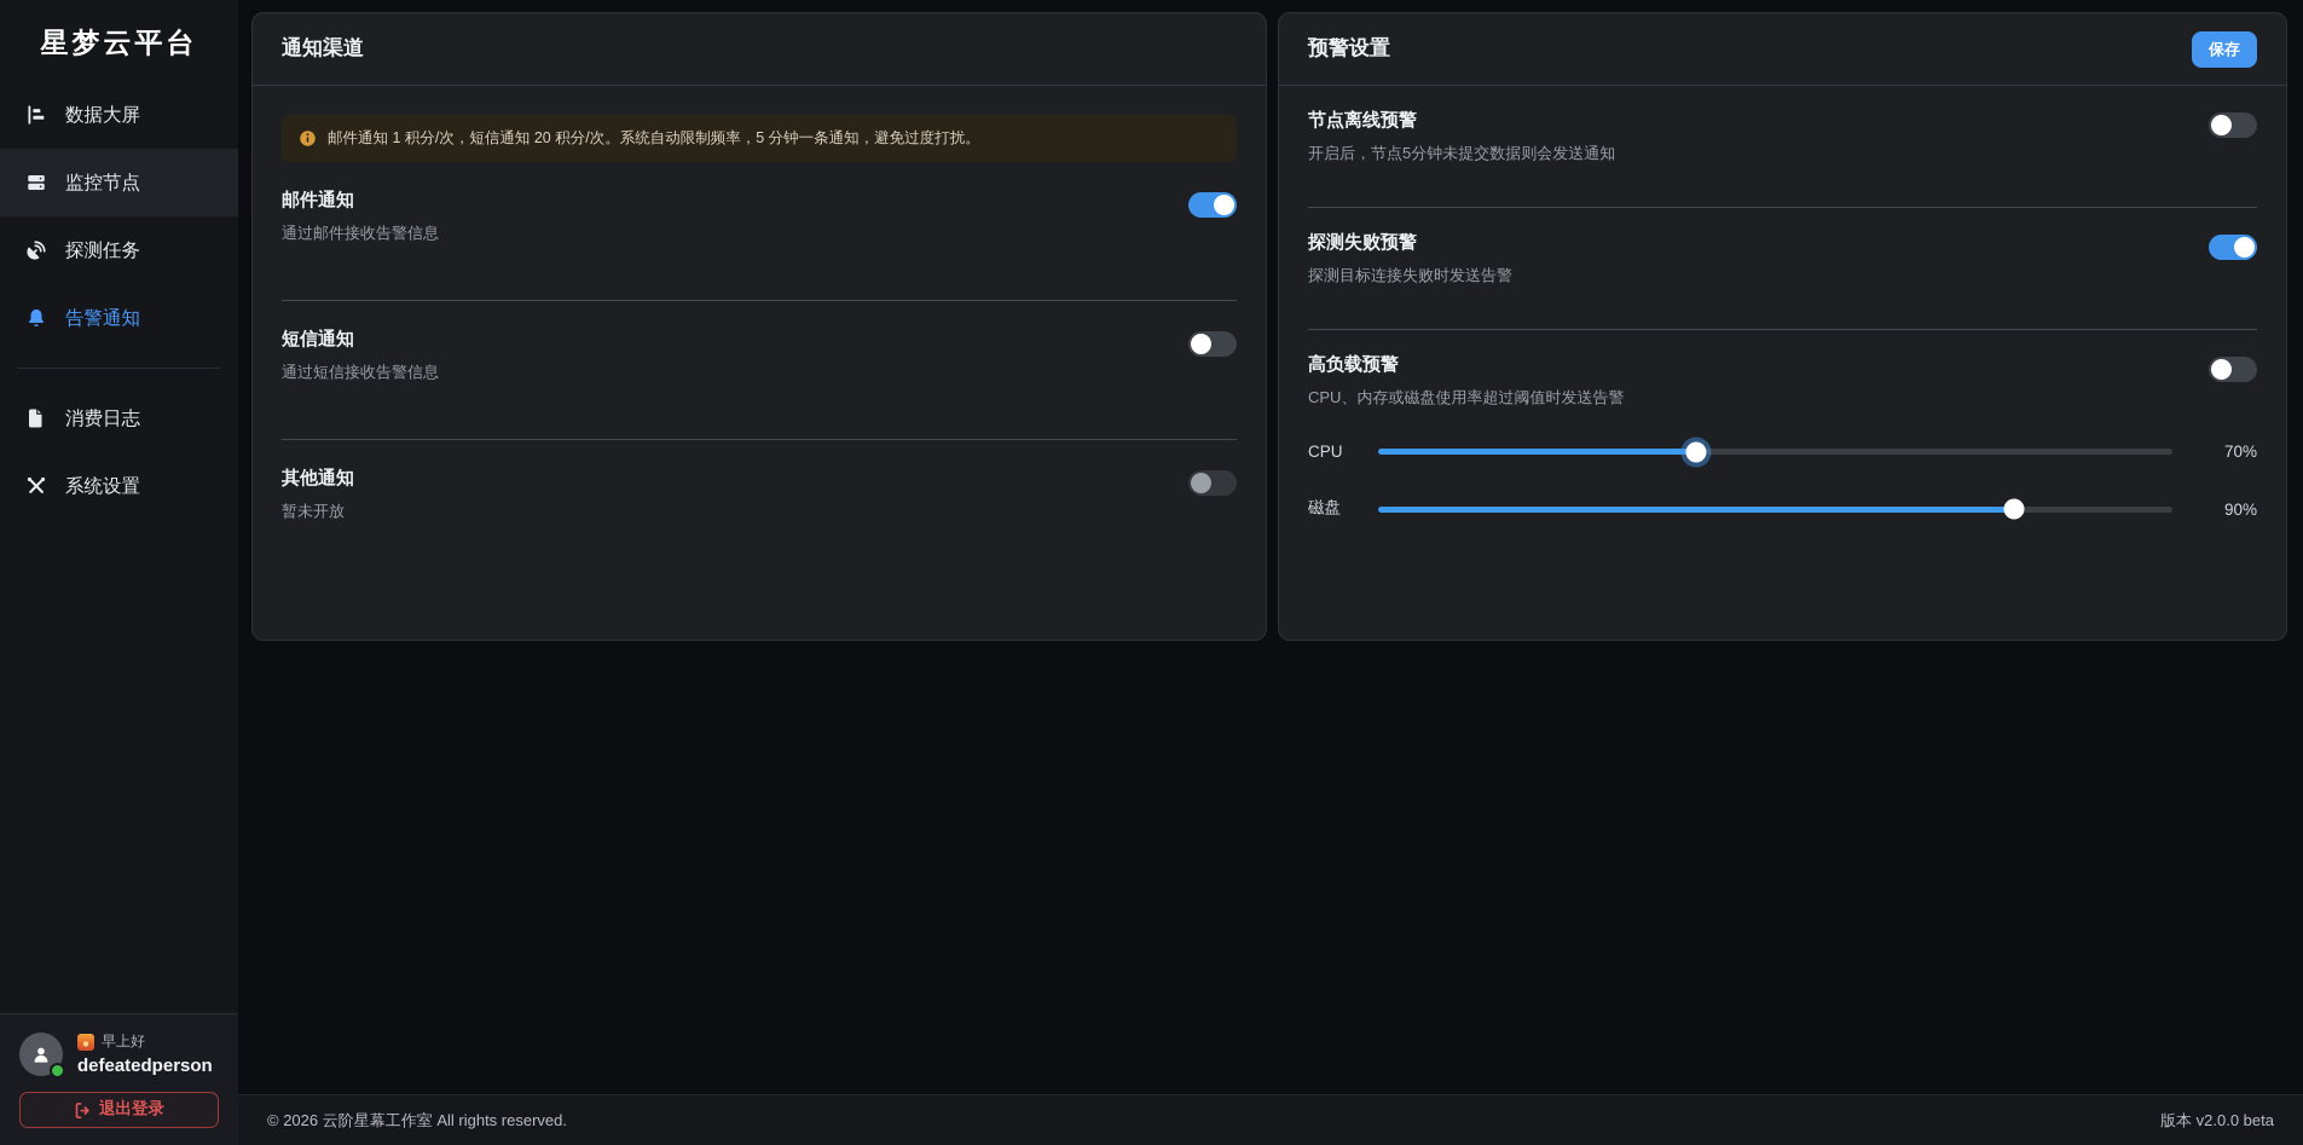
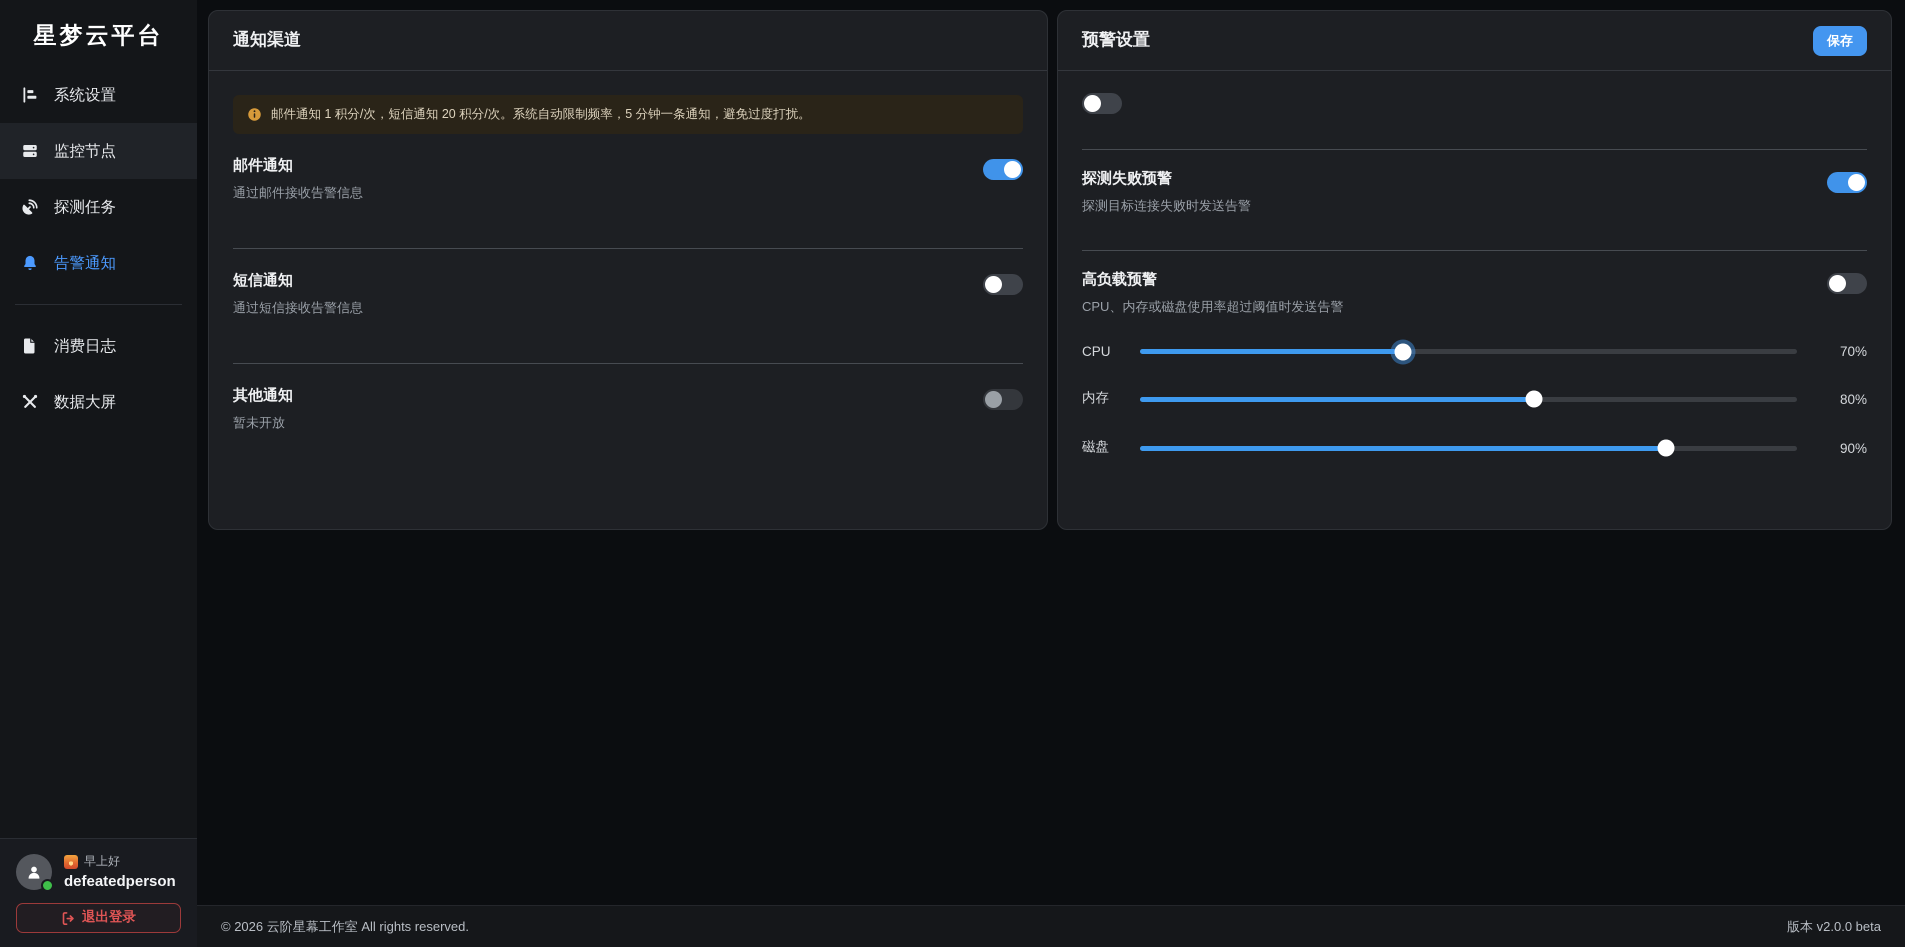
  星梦云平台
- 数据大屏
+ 系统设置
  监控节点
  探测任务
  告警通知
  消费日志
- 系统设置
+ 数据大屏
  早上好
  defeatedperson
  退出登录
  通知渠道
  邮件通知 1 积分/次，短信通知 20 积分/次。系统自动限制频率，5 分钟一条通知，避免过度打扰。
  邮件通知
  通过邮件接收告警信息
  短信通知
  通过短信接收告警信息
  其他通知
  暂未开放
  预警设置
  保存
- 节点离线预警
- 开启后，节点5分钟未提交数据则会发送通知
  探测失败预警
  探测目标连接失败时发送告警
  高负载预警
  CPU、内存或磁盘使用率超过阈值时发送告警
  CPU
  70%
+ 内存
+ 80%
  磁盘
  90%
  © 2026 云阶星幕工作室 All rights reserved.
  版本 v2.0.0 beta
